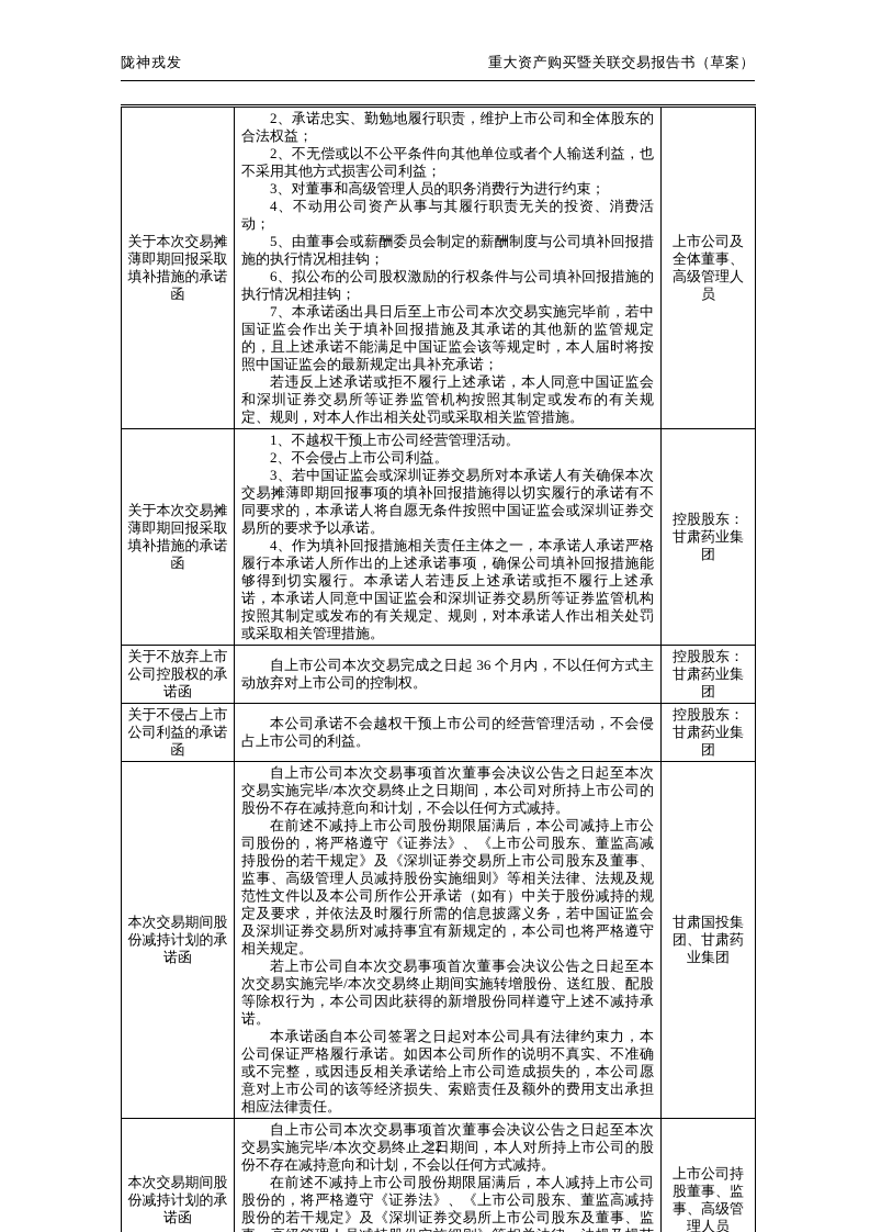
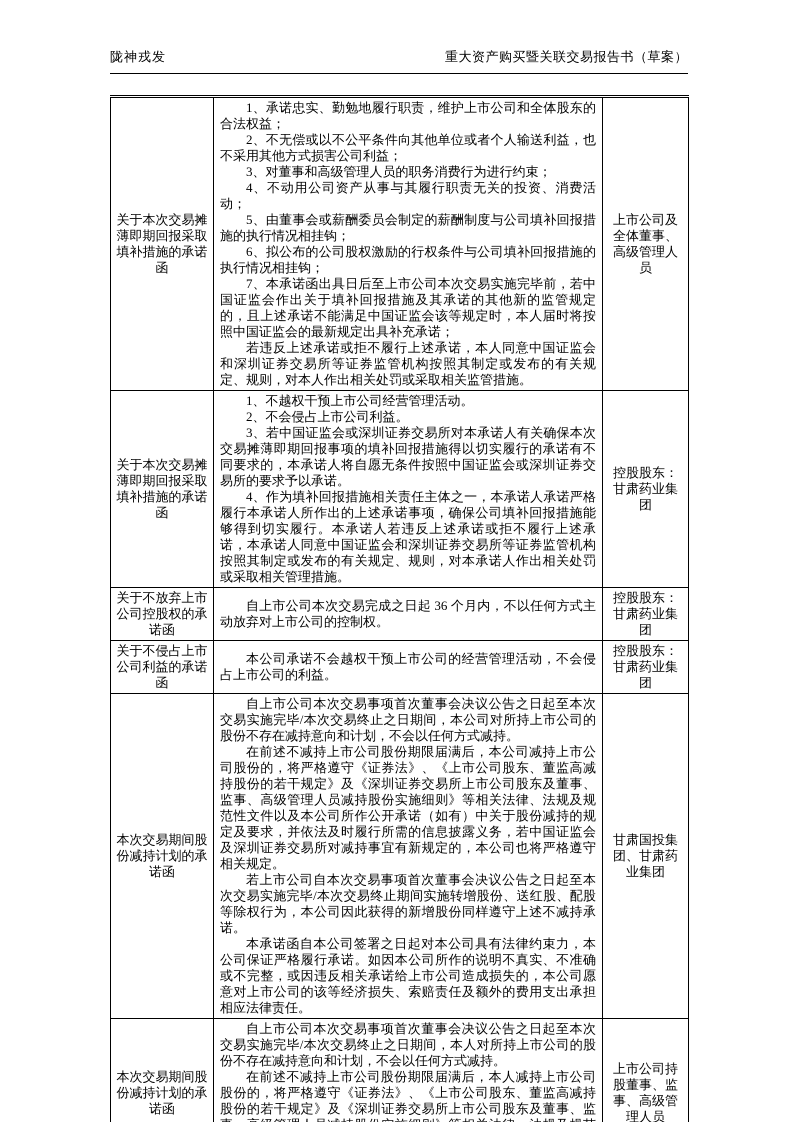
  陇神戎发
  重大资产购买暨关联交易报告书（草案）
- 关于本次交易摊薄即期回报采取填补措施的承诺函	2、承诺忠实、勤勉地履行职责，维护上市公司和全体股东的合法权益；2、不无偿或以不公平条件向其他单位或者个人输送利益，也不采用其他方式损害公司利益；3、对董事和高级管理人员的职务消费行为进行约束；4、不动用公司资产从事与其履行职责无关的投资、消费活动；5、由董事会或薪酬委员会制定的薪酬制度与公司填补回报措施的执行情况相挂钩；6、拟公布的公司股权激励的行权条件与公司填补回报措施的执行情况相挂钩；7、本承诺函出具日后至上市公司本次交易实施完毕前，若中国证监会作出关于填补回报措施及其承诺的其他新的监管规定的，且上述承诺不能满足中国证监会该等规定时，本人届时将按照中国证监会的最新规定出具补充承诺；若违反上述承诺或拒不履行上述承诺，本人同意中国证监会和深圳证券交易所等证券监管机构按照其制定或发布的有关规定、规则，对本人作出相关处罚或采取相关监管措施。	上市公司及全体董事、高级管理人员
+ 关于本次交易摊薄即期回报采取填补措施的承诺函	1、承诺忠实、勤勉地履行职责，维护上市公司和全体股东的合法权益；2、不无偿或以不公平条件向其他单位或者个人输送利益，也不采用其他方式损害公司利益；3、对董事和高级管理人员的职务消费行为进行约束；4、不动用公司资产从事与其履行职责无关的投资、消费活动；5、由董事会或薪酬委员会制定的薪酬制度与公司填补回报措施的执行情况相挂钩；6、拟公布的公司股权激励的行权条件与公司填补回报措施的执行情况相挂钩；7、本承诺函出具日后至上市公司本次交易实施完毕前，若中国证监会作出关于填补回报措施及其承诺的其他新的监管规定的，且上述承诺不能满足中国证监会该等规定时，本人届时将按照中国证监会的最新规定出具补充承诺；若违反上述承诺或拒不履行上述承诺，本人同意中国证监会和深圳证券交易所等证券监管机构按照其制定或发布的有关规定、规则，对本人作出相关处罚或采取相关监管措施。	上市公司及全体董事、高级管理人员
  关于本次交易摊薄即期回报采取填补措施的承诺函	1、不越权干预上市公司经营管理活动。2、不会侵占上市公司利益。3、若中国证监会或深圳证券交易所对本承诺人有关确保本次交易摊薄即期回报事项的填补回报措施得以切实履行的承诺有不同要求的，本承诺人将自愿无条件按照中国证监会或深圳证券交易所的要求予以承诺。4、作为填补回报措施相关责任主体之一，本承诺人承诺严格履行本承诺人所作出的上述承诺事项，确保公司填补回报措施能够得到切实履行。本承诺人若违反上述承诺或拒不履行上述承诺，本承诺人同意中国证监会和深圳证券交易所等证券监管机构按照其制定或发布的有关规定、规则，对本承诺人作出相关处罚或采取相关管理措施。	控股股东：甘肃药业集团
  关于不放弃上市公司控股权的承诺函	自上市公司本次交易完成之日起 36 个月内，不以任何方式主动放弃对上市公司的控制权。	控股股东：甘肃药业集团
  关于不侵占上市公司利益的承诺函	本公司承诺不会越权干预上市公司的经营管理活动，不会侵占上市公司的利益。	控股股东：甘肃药业集团
  本次交易期间股份减持计划的承诺函	自上市公司本次交易事项首次董事会决议公告之日起至本次交易实施完毕/本次交易终止之日期间，本公司对所持上市公司的股份不存在减持意向和计划，不会以任何方式减持。在前述不减持上市公司股份期限届满后，本公司减持上市公司股份的，将严格遵守《证券法》、《上市公司股东、董监高减持股份的若干规定》及《深圳证券交易所上市公司股东及董事、监事、高级管理人员减持股份实施细则》等相关法律、法规及规范性文件以及本公司所作公开承诺（如有）中关于股份减持的规定及要求，并依法及时履行所需的信息披露义务，若中国证监会及深圳证券交易所对减持事宜有新规定的，本公司也将严格遵守相关规定。若上市公司自本次交易事项首次董事会决议公告之日起至本次交易实施完毕/本次交易终止期间实施转增股份、送红股、配股等除权行为，本公司因此获得的新增股份同样遵守上述不减持承诺。本承诺函自本公司签署之日起对本公司具有法律约束力，本公司保证严格履行承诺。如因本公司所作的说明不真实、不准确或不完整，或因违反相关承诺给上市公司造成损失的，本公司愿意对上市公司的该等经济损失、索赔责任及额外的费用支出承担相应法律责任。	甘肃国投集团、甘肃药业集团
  本次交易期间股份减持计划的承诺函	自上市公司本次交易事项首次董事会决议公告之日起至本次交易实施完毕/本次交易终止之日期间，本人对所持上市公司的股份不存在减持意向和计划，不会以任何方式减持。在前述不减持上市公司股份期限届满后，本人减持上市公司股份的，将严格遵守《证券法》、《上市公司股东、董监高减持股份的若干规定》及《深圳证券交易所上市公司股东及董事、监	上市公司持股董事、监事、高级管理人员
- 22
